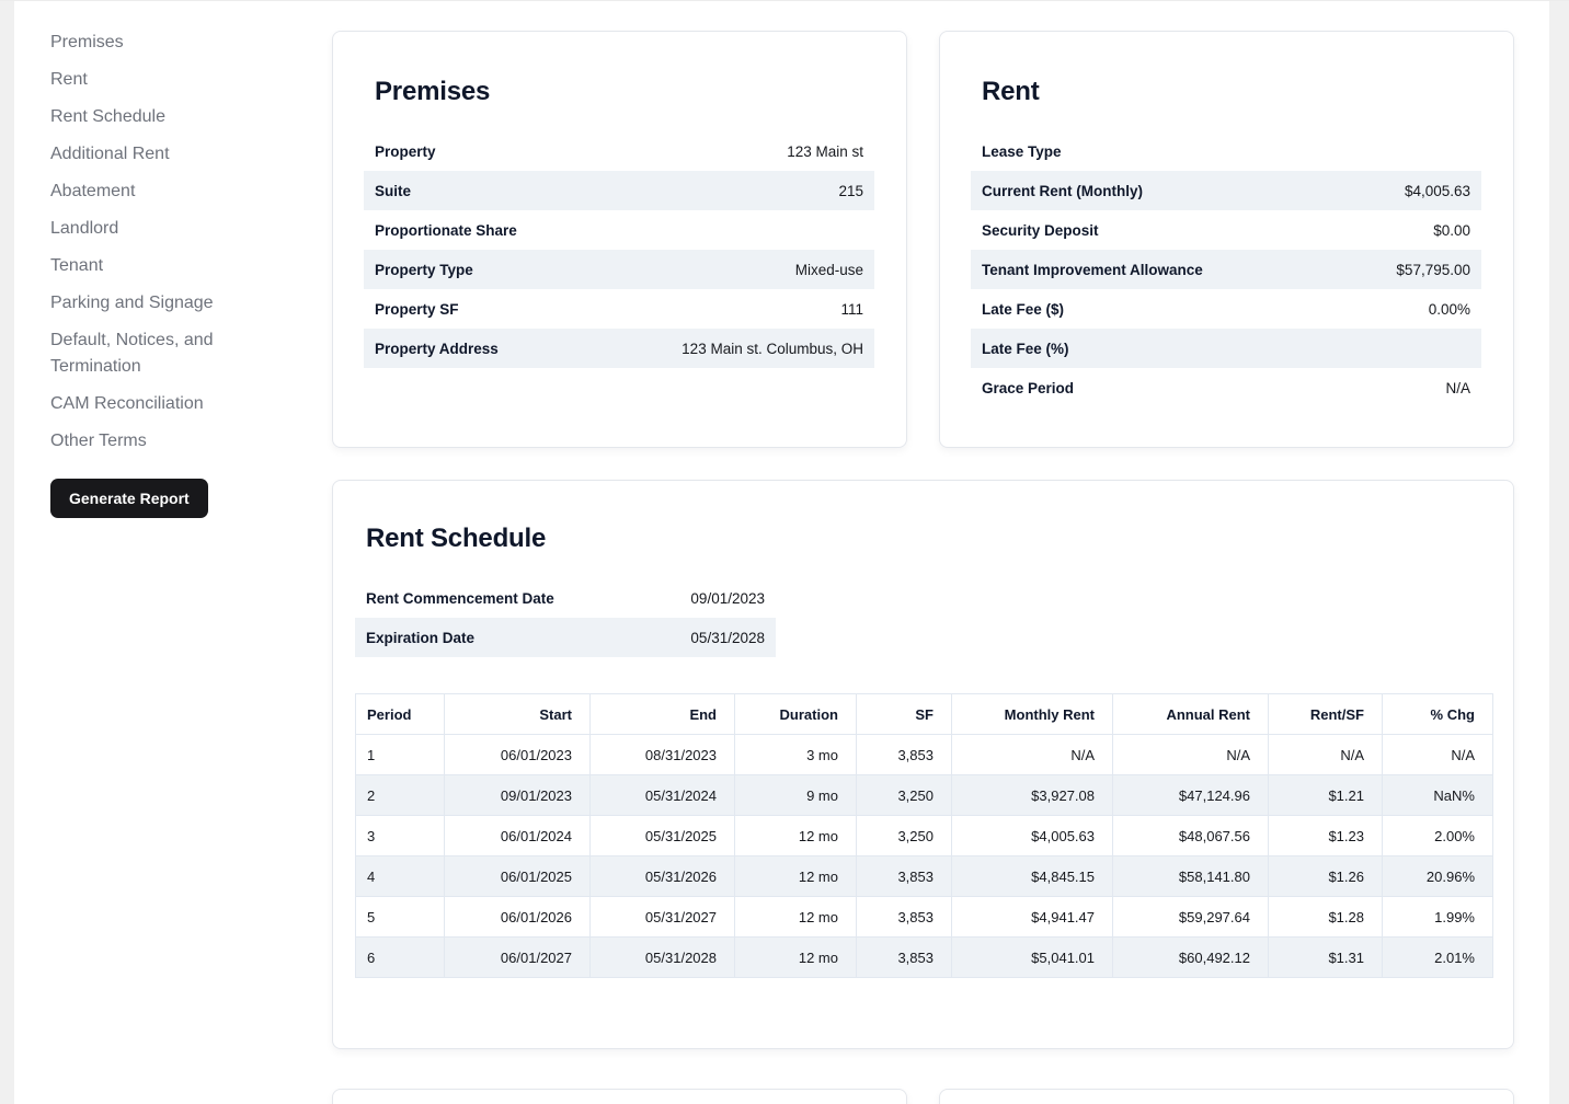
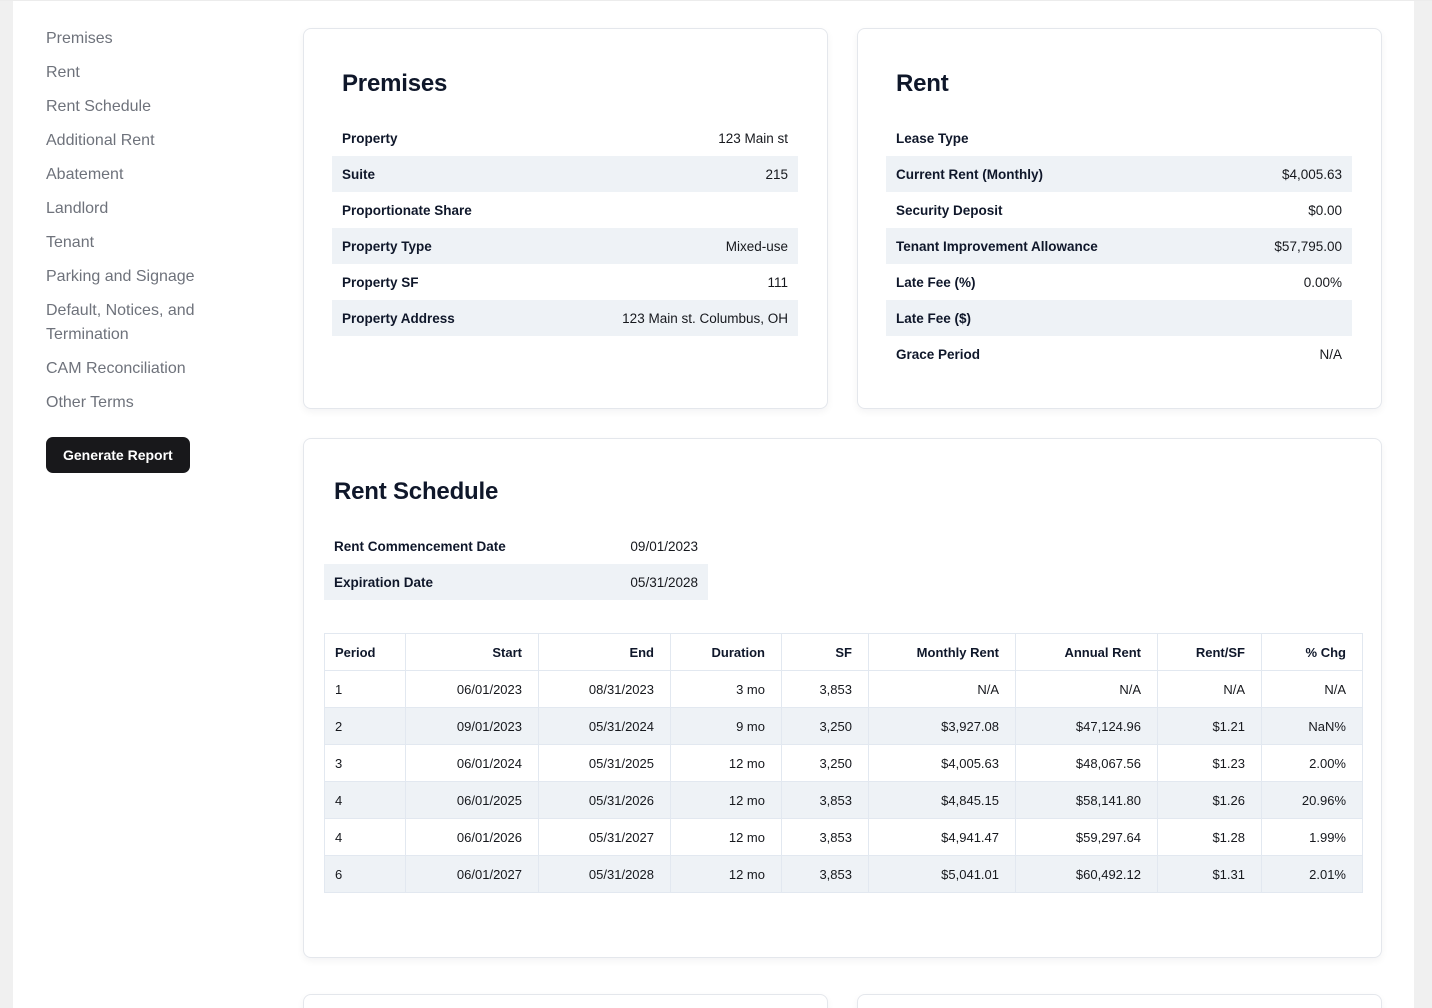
  Premises
  Rent
  Rent Schedule
  Additional Rent
  Abatement
  Landlord
  Tenant
  Parking and Signage
  Default, Notices, and Termination
  CAM Reconciliation
  Other Terms
  Generate Report
  Premises
  Property
  123 Main st
  Suite
  215
  Proportionate Share
  Property Type
  Mixed-use
  Property SF
  111
  Property Address
  123 Main st. Columbus, OH
  Rent
  Lease Type
  Current Rent (Monthly)
  $4,005.63
  Security Deposit
  $0.00
  Tenant Improvement Allowance
  $57,795.00
- Late Fee ($)
+ Late Fee (%)
  0.00%
- Late Fee (%)
+ Late Fee ($)
  Grace Period
  N/A
  Rent Schedule
  Rent Commencement Date
  09/01/2023
  Expiration Date
  05/31/2028
  Period	Start	End	Duration	SF	Monthly Rent	Annual Rent	Rent/SF	% Chg
  1	06/01/2023	08/31/2023	3 mo	3,853	N/A	N/A	N/A	N/A
  2	09/01/2023	05/31/2024	9 mo	3,250	$3,927.08	$47,124.96	$1.21	NaN%
  3	06/01/2024	05/31/2025	12 mo	3,250	$4,005.63	$48,067.56	$1.23	2.00%
  4	06/01/2025	05/31/2026	12 mo	3,853	$4,845.15	$58,141.80	$1.26	20.96%
- 5	06/01/2026	05/31/2027	12 mo	3,853	$4,941.47	$59,297.64	$1.28	1.99%
+ 4	06/01/2026	05/31/2027	12 mo	3,853	$4,941.47	$59,297.64	$1.28	1.99%
  6	06/01/2027	05/31/2028	12 mo	3,853	$5,041.01	$60,492.12	$1.31	2.01%
